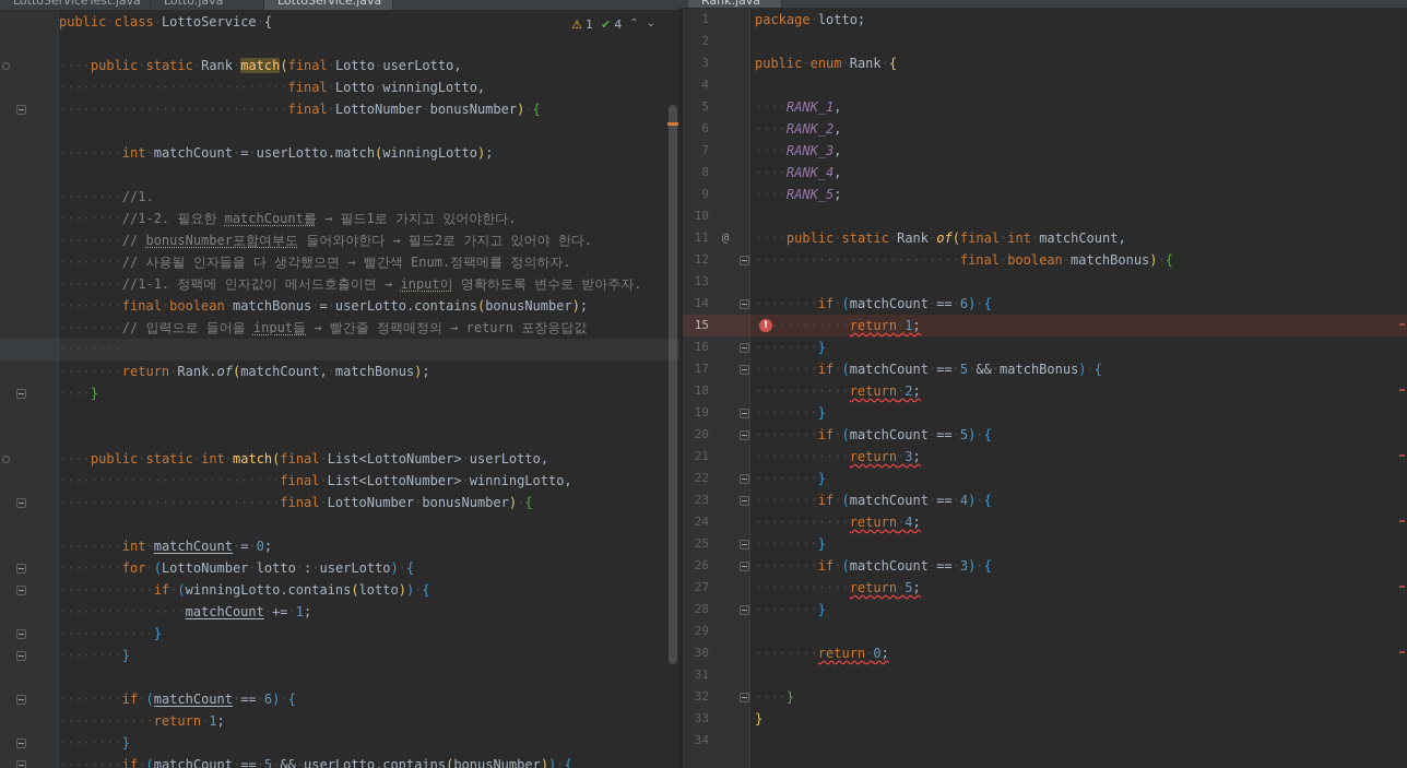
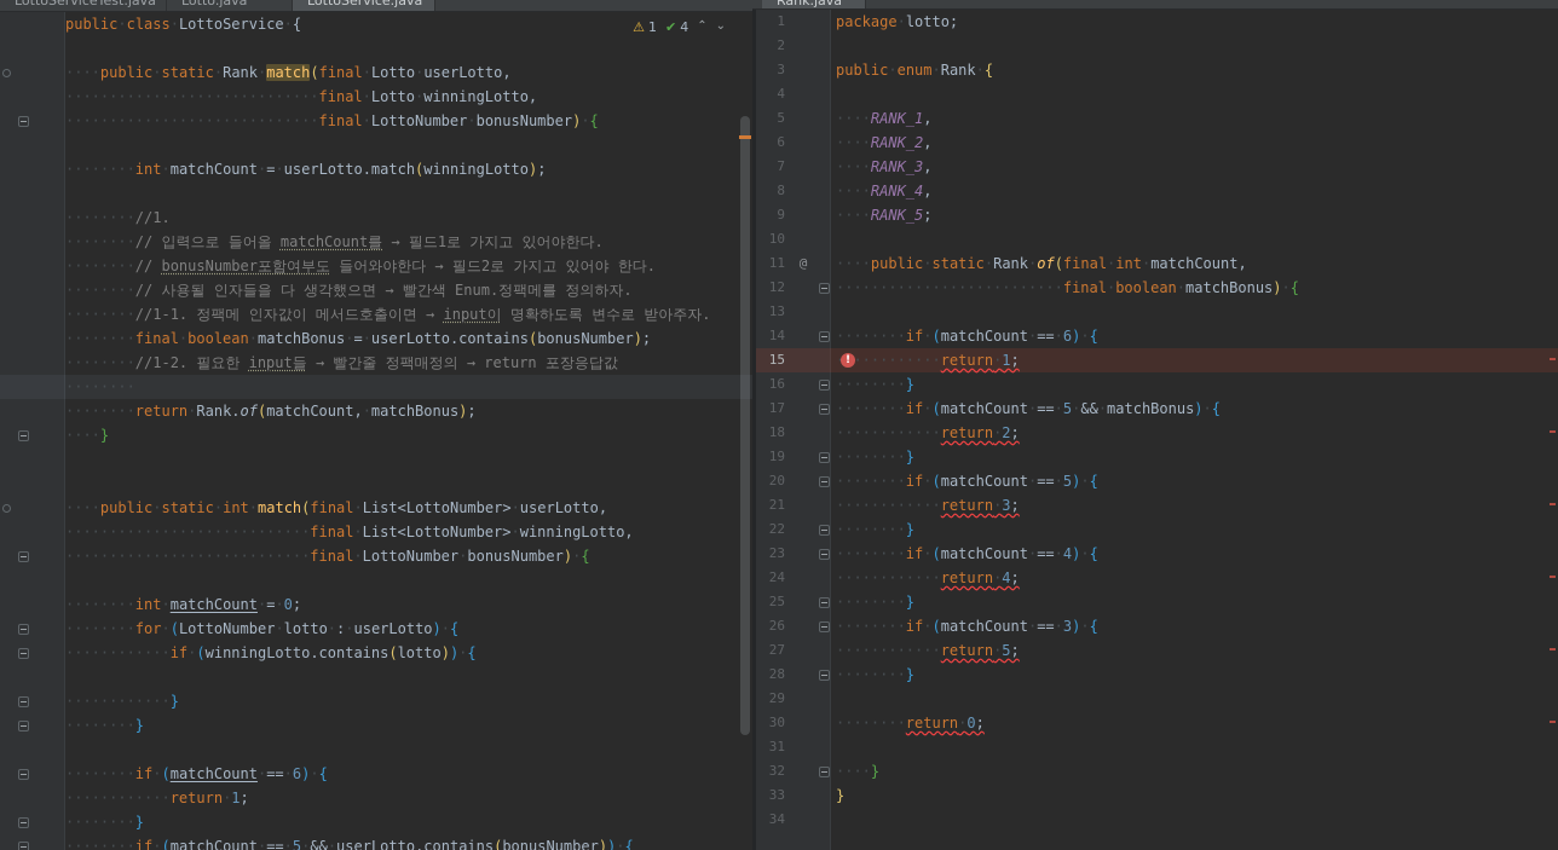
  LottoServiceTest.java
  Lotto.java
  LottoService.java
  Rank.java
  public·class·LottoService·{
  ····public·static·Rank·match(final·Lotto·userLotto,
  ·····························final·Lotto·winningLotto,
  ·····························final·LottoNumber·bonusNumber)·{
  ········int·matchCount·=·userLotto.match(winningLotto);
  ········//1.
- ········//1-2. 필요한 matchCount를 → 필드1로 가지고 있어야한다.
+ ········// 입력으로 들어올 matchCount를 → 필드1로 가지고 있어야한다.
  ········// bonusNumber포함여부도 들어와야한다 → 필드2로 가지고 있어야 한다.
  ········// 사용될 인자들을 다 생각했으면 → 빨간색 Enum.정팩메를 정의하자.
  ········//1-1. 정팩메 인자값이 메서드호출이면 → input이 명확하도록 변수로 받아주자.
  ········final·boolean·matchBonus·=·userLotto.contains(bonusNumber);
- ········// 입력으로 들어올 input들 → 빨간줄 정팩매정의 → return 포장응답값
+ ········//1-2. 필요한 input들 → 빨간줄 정팩매정의 → return 포장응답값
  ········
  ········return·Rank.of(matchCount,·matchBonus);
  ····}
  ····public·static·int·match(final·List<LottoNumber>·userLotto,
  ····························final·List<LottoNumber>·winningLotto,
  ····························final·LottoNumber·bonusNumber)·{
  ········int·matchCount·=·0;
  ········for·(LottoNumber·lotto·:·userLotto)·{
  ············if·(winningLotto.contains(lotto))·{
- ················matchCount·+=·1;
  ············}
  ········}
  ········if·(matchCount·==·6)·{
  ············return·1;
  ········}
  ········if·(matchCount·==·5·&&·userLotto.contains(bonusNumber))·{
  ⚠
  1
  ✔
  4
  ⌃
  ⌄
  1
  package·lotto;
  2
  3
  public·enum·Rank·{
  4
  5
  ····RANK_1,
  6
  ····RANK_2,
  7
  ····RANK_3,
  8
  ····RANK_4,
  9
  ····RANK_5;
  10
  11
  @
  ····public·static·Rank·of(final·int·matchCount,
  12
  ··························final·boolean·matchBonus)·{
  13
  14
  ········if·(matchCount·==·6)·{
  15
  ··········return·1;
  !
  16
  ········}
  17
  ········if·(matchCount·==·5·&&·matchBonus)·{
  18
  ············return·2;
  19
  ········}
  20
  ········if·(matchCount·==·5)·{
  21
  ············return·3;
  22
  ········}
  23
  ········if·(matchCount·==·4)·{
  24
  ············return·4;
  25
  ········}
  26
  ········if·(matchCount·==·3)·{
  27
  ············return·5;
  28
  ········}
  29
  30
  ········return·0;
  31
  32
  ····}
  33
  }
  34
